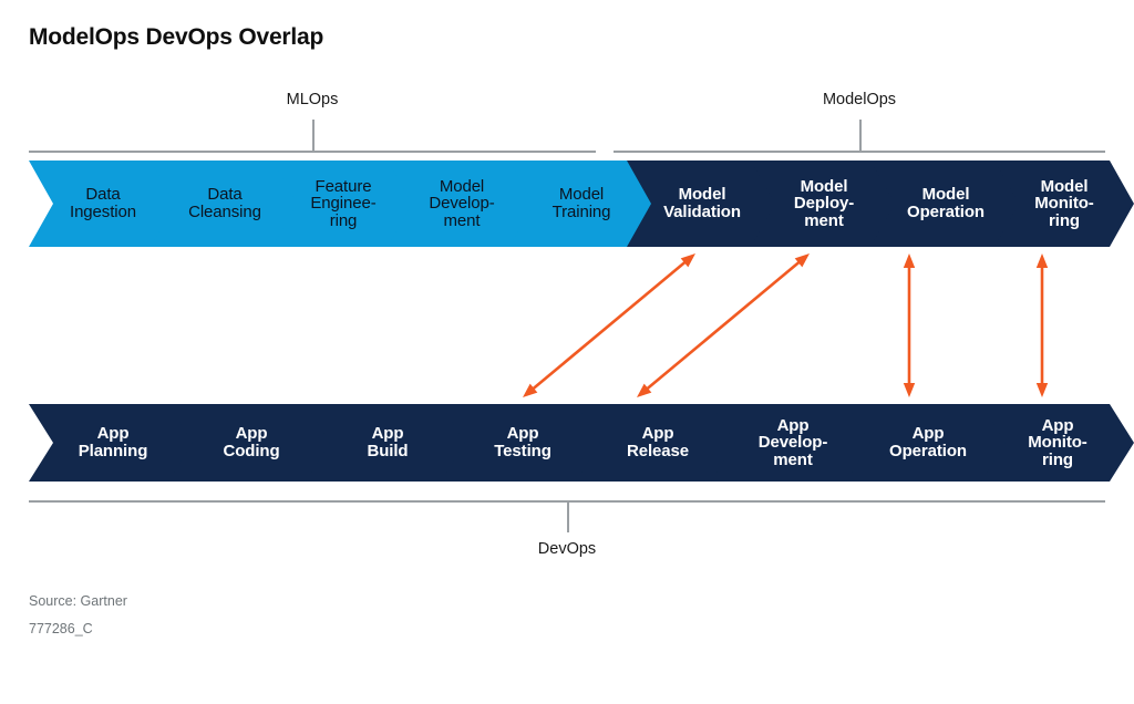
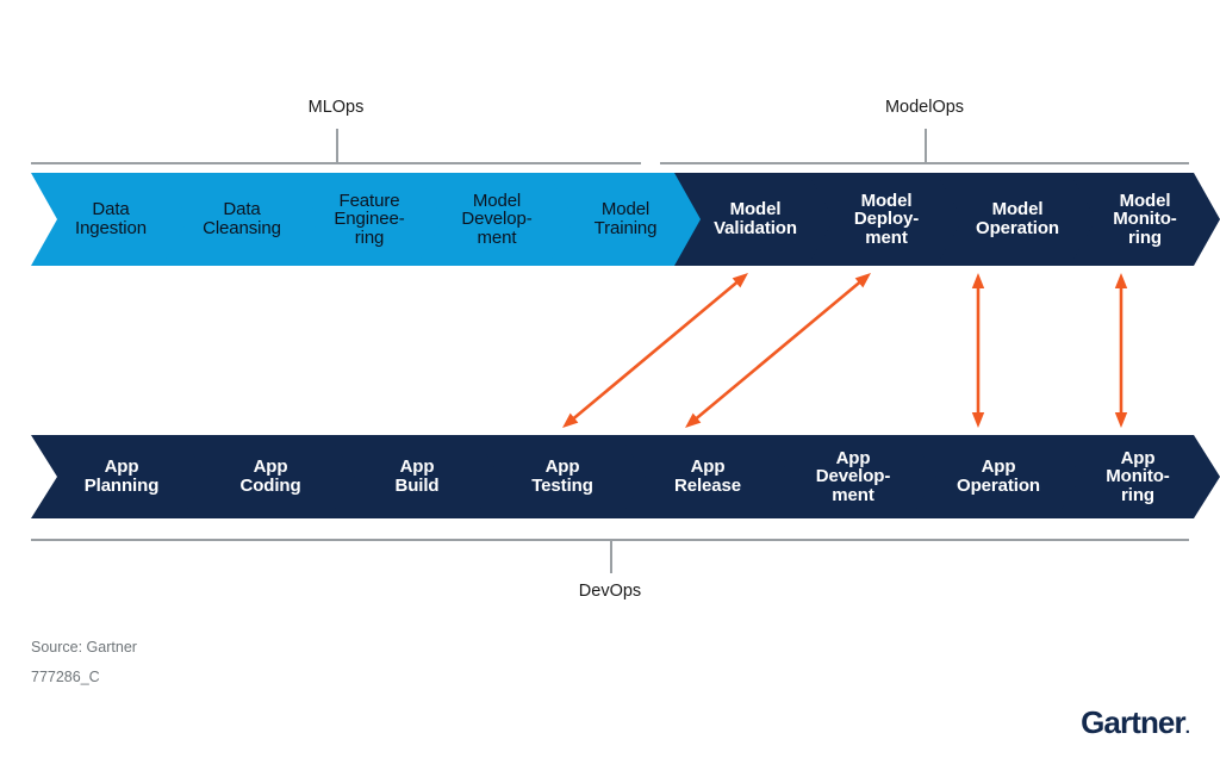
- ModelOps DevOps Overlap
  MLOps
  ModelOps
  Data
  Ingestion
  Data
  Cleansing
  Feature
  Enginee-
  ring
  Model
  Develop-
  ment
  Model
  Training
  Model
  Validation
  Model
  Deploy-
  ment
  Model
  Operation
  Model
  Monito-
  ring
  App
  Planning
  App
  Coding
  App
  Build
  App
  Testing
  App
  Release
  App
  Develop-
  ment
  App
  Operation
  App
  Monito-
  ring
  DevOps
  Source: Gartner
  777286_C
+ Gartner.
